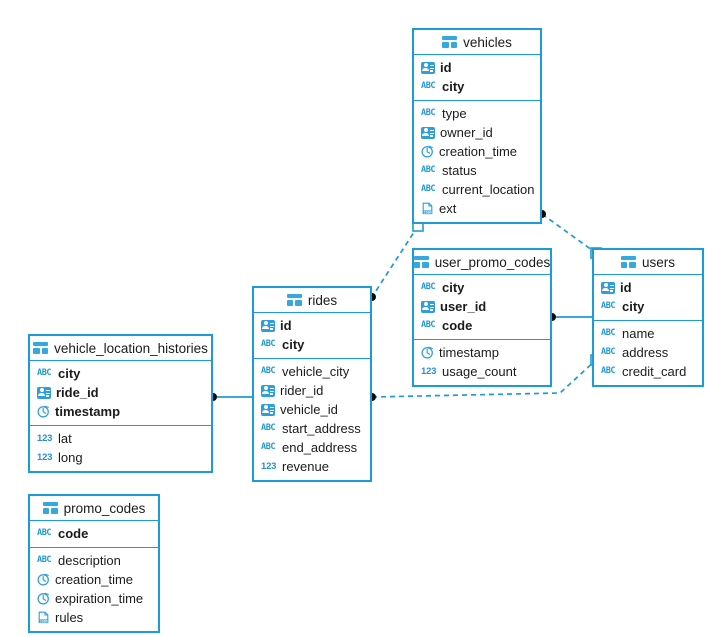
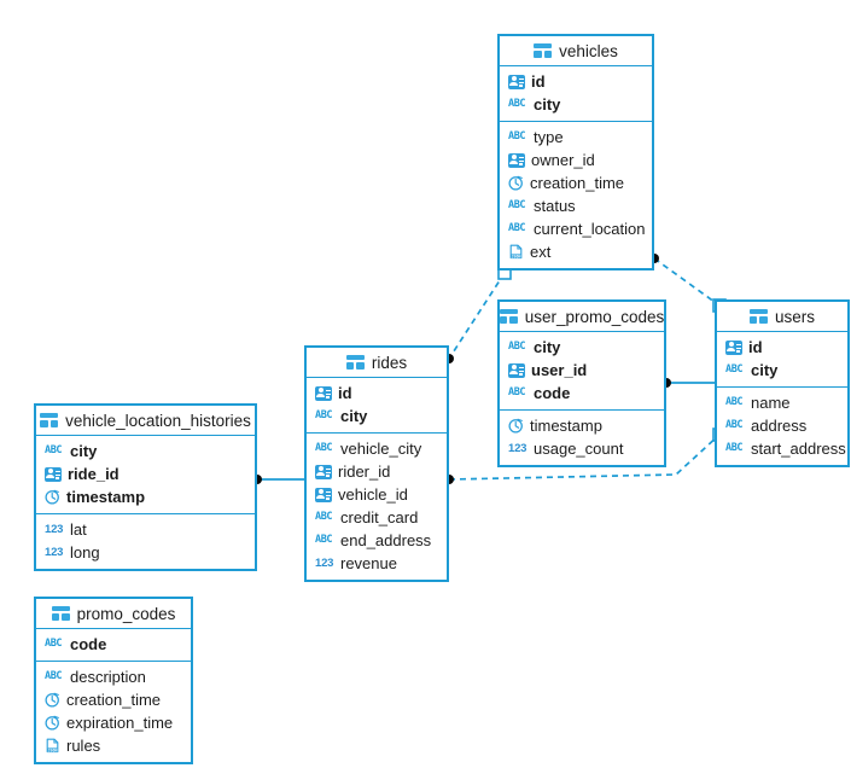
  vehicles
  id
  ABC
  city
  ABC
  type
  owner_id
  creation_time
  ABC
  status
  ABC
  current_location
  ext
  user_promo_codes
  ABC
  city
  user_id
  ABC
  code
  timestamp
  123
  usage_count
  users
  id
  ABC
  city
  ABC
  name
  ABC
  address
  ABC
- credit_card
+ start_address
  rides
  id
  ABC
  city
  ABC
  vehicle_city
  rider_id
  vehicle_id
  ABC
- start_address
+ credit_card
  ABC
  end_address
  123
  revenue
  vehicle_location_histories
  ABC
  city
  ride_id
  timestamp
  123
  lat
  123
  long
  promo_codes
  ABC
  code
  ABC
  description
  creation_time
  expiration_time
  rules
